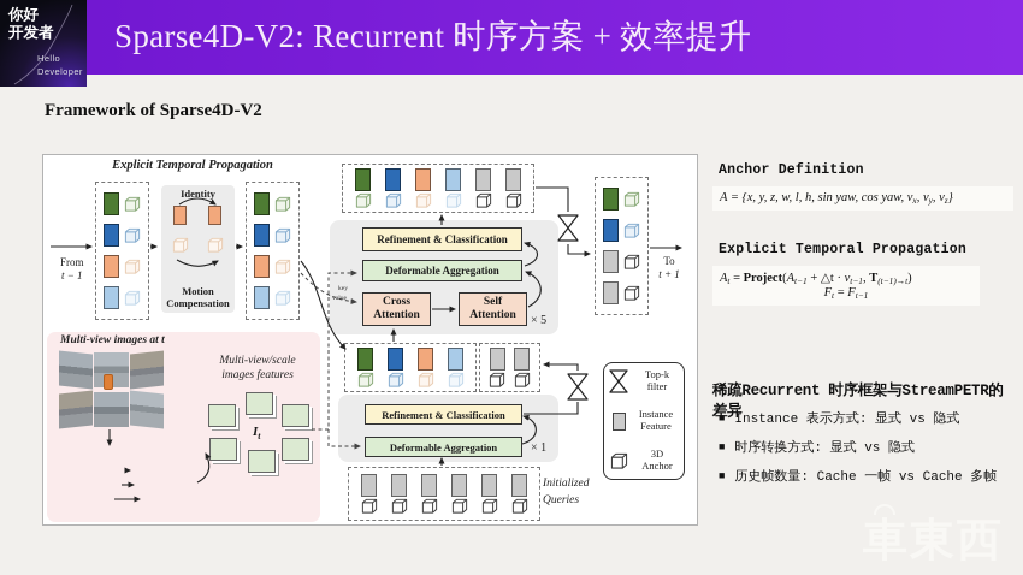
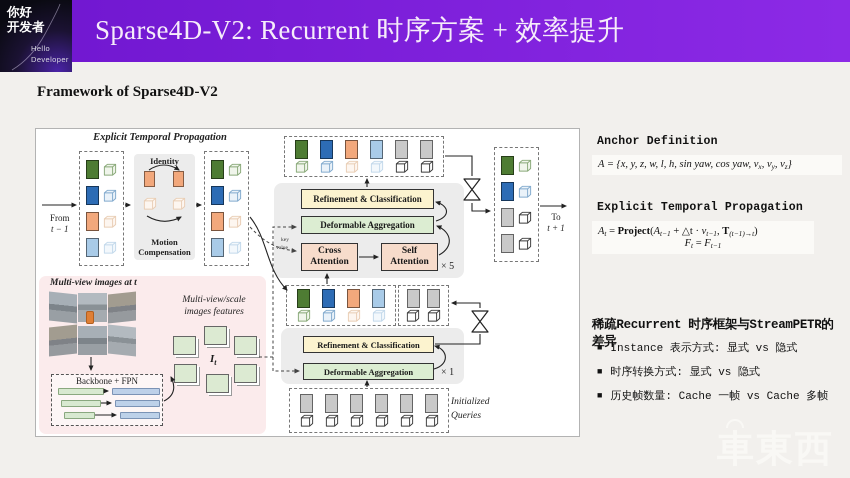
  Sparse4D-V2: Recurrent 时序方案 + 效率提升
  你好
  开发者
  Hello
  Developer
  Framework of Sparse4D-V2
  Multi-view images at t
  Multi-view/scale
  images features
  It
+ Backbone + FPN
  Explicit Temporal Propagation
  From
  t − 1
  Identity
  Motion
  Compensation
  To
  t + 1
  Refinement & Classification
  Deformable Aggregation
  Cross
  Attention
  Self
  Attention
  × 5
  Refinement & Classification
  Deformable Aggregation
  × 1
  Initialized
  Queries
- Top-k
- filter
- Instance
- Feature
- 3D
- Anchor
  Anchor Definition
  A = {x, y, z, w, l, h, sin yaw, cos yaw, vx, vy, vz}
  Explicit Temporal Propagation
  At = Project(At−1 + △t · vt−1, T(t−1)→t)
  Ft = Ft−1
  稀疏Recurrent 时序框架与StreamPETR的差异
  ■
  Instance 表示方式: 显式 vs 隐式
  ■
  时序转换方式: 显式 vs 隐式
  ■
  历史帧数量: Cache 一帧 vs Cache 多帧
